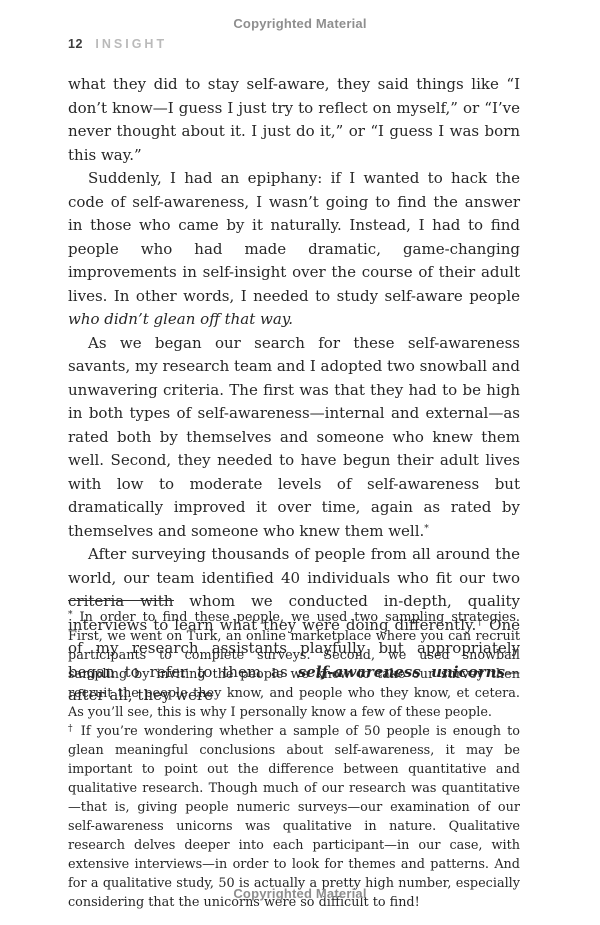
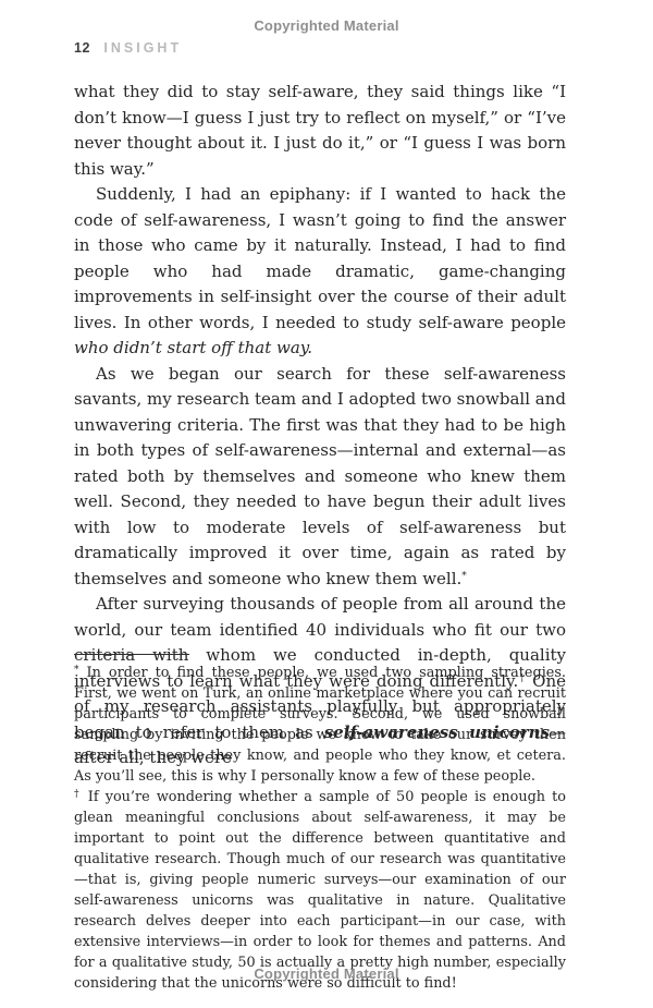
  Copyrighted Material
  12 INSIGHT
  what they did to stay self-aware, they said things like “I don’t know—I guess I just try to reflect on myself,” or “I’ve never thought about it. I just do it,” or “I guess I was born this way.”
- Suddenly, I had an epiphany: if I wanted to hack the code of self-awareness, I wasn’t going to find the answer in those who came by it naturally. Instead, I had to find people who had made dramatic, game-changing improvements in self-insight over the course of their adult lives. In other words, I needed to study self-aware people who didn’t glean off that way.
+ Suddenly, I had an epiphany: if I wanted to hack the code of self-awareness, I wasn’t going to find the answer in those who came by it naturally. Instead, I had to find people who had made dramatic, game-changing improvements in self-insight over the course of their adult lives. In other words, I needed to study self-aware people who didn’t start off that way.
  As we began our search for these self-awareness savants, my research team and I adopted two snowball and unwavering criteria. The first was that they had to be high in both types of self-awareness—internal and external—as rated both by themselves and someone who knew them well. Second, they needed to have begun their adult lives with low to moderate levels of self-awareness but dramatically improved it over time, again as rated by themselves and someone who knew them well.*
  After surveying thousands of people from all around the world, our team identified 40 individuals who fit our two criteria with whom we conducted in-depth, quality interviews to learn what they were doing differently.† One of my research assistants playfully but appropriately began to refer to them as self-awareness unicorns—after all, they were
  * In order to find these people, we used two sampling strategies. First, we went on Turk, an online marketplace where you can recruit participants to complete surveys. Second, we used snowball sampling by inviting the people we know to take our survey then recruit the people they know, and people who they know, et cetera. As you’ll see, this is why I personally know a few of these people.
  † If you’re wondering whether a sample of 50 people is enough to glean meaningful conclusions about self-awareness, it may be important to point out the difference between quantitative and qualitative research. Though much of our research was quantitative—that is, giving people numeric surveys—our examination of our self-awareness unicorns was qualitative in nature. Qualitative research delves deeper into each participant—in our case, with extensive interviews—in order to look for themes and patterns. And for a qualitative study, 50 is actually a pretty high number, especially considering that the unicorns were so difficult to find!
  Copyrighted Material
